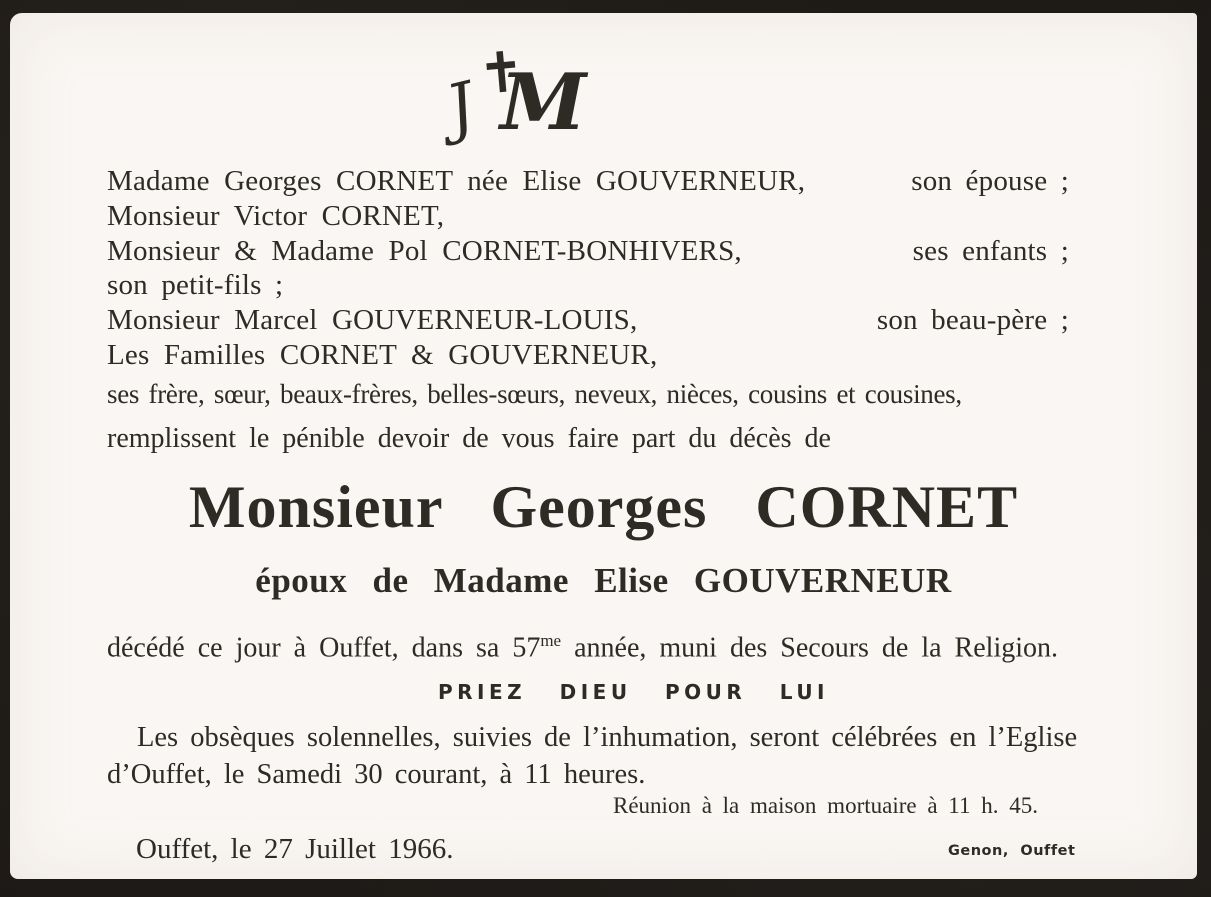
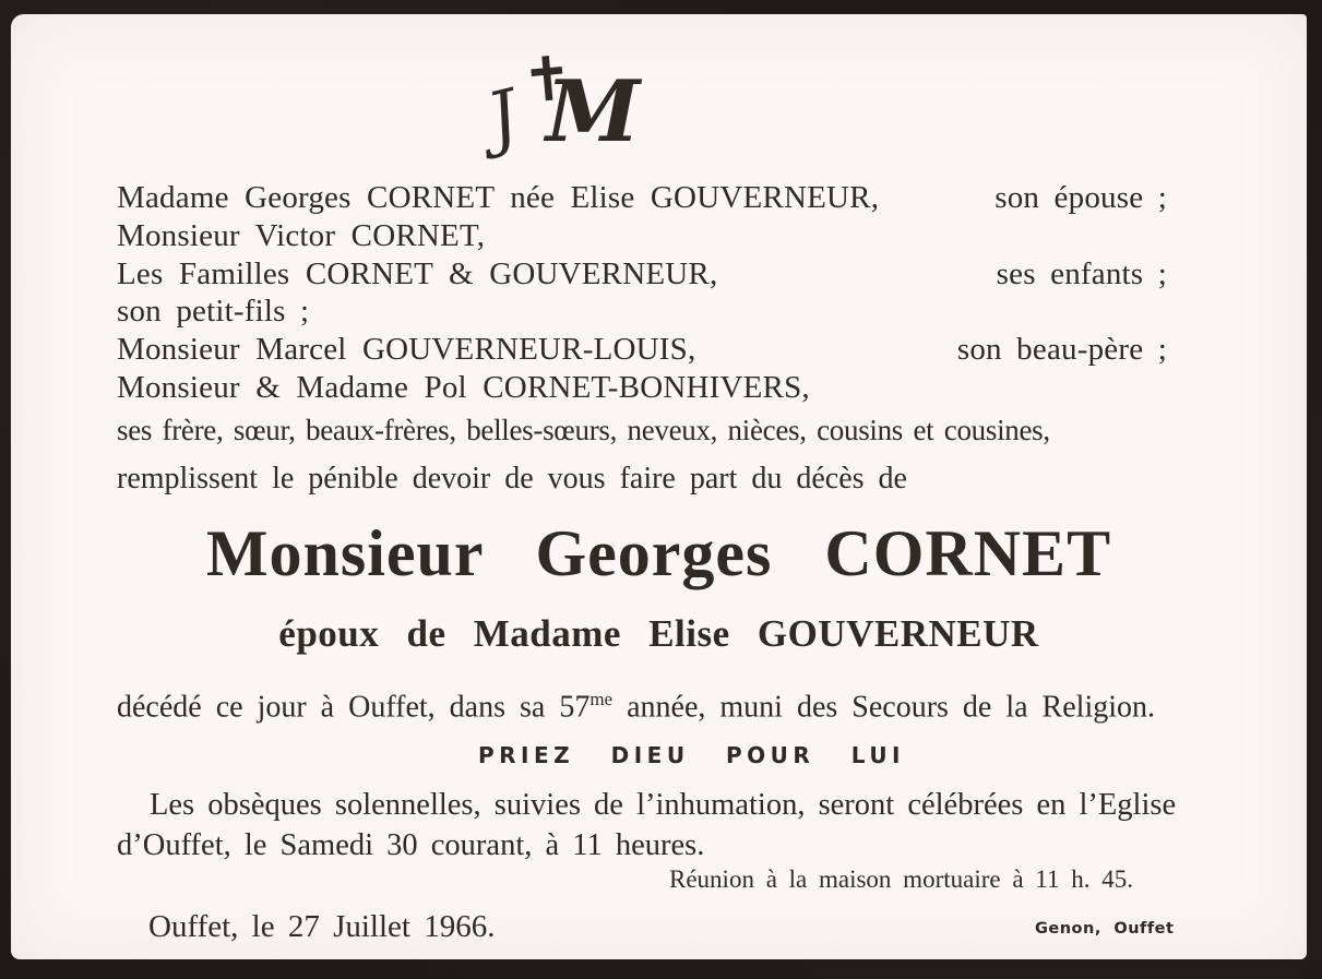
  M
  Madame Georges CORNET née Elise GOUVERNEUR,
  son épouse ;
  Monsieur Victor CORNET,
- Monsieur & Madame Pol CORNET-BONHIVERS,
+ Les Familles CORNET & GOUVERNEUR,
  ses enfants ;
  son petit-fils ;
  Monsieur Marcel GOUVERNEUR-LOUIS,
  son beau-père ;
- Les Familles CORNET & GOUVERNEUR,
+ Monsieur & Madame Pol CORNET-BONHIVERS,
  ses frère, sœur, beaux-frères, belles-sœurs, neveux, nièces, cousins et cousines,
  remplissent le pénible devoir de vous faire part du décès de
  Monsieur Georges CORNET
  époux de Madame Elise GOUVERNEUR
  décédé ce jour à Ouffet, dans sa 57me année, muni des Secours de la Religion.
  PRIEZ DIEU POUR LUI
  Les obsèques solennelles, suivies de l’inhumation, seront célébrées en l’Eglise d’Ouffet, le Samedi 30 courant, à 11 heures.
  Réunion à la maison mortuaire à 11 h. 45.
  Ouffet, le 27 Juillet 1966.
  Genon, Ouffet
